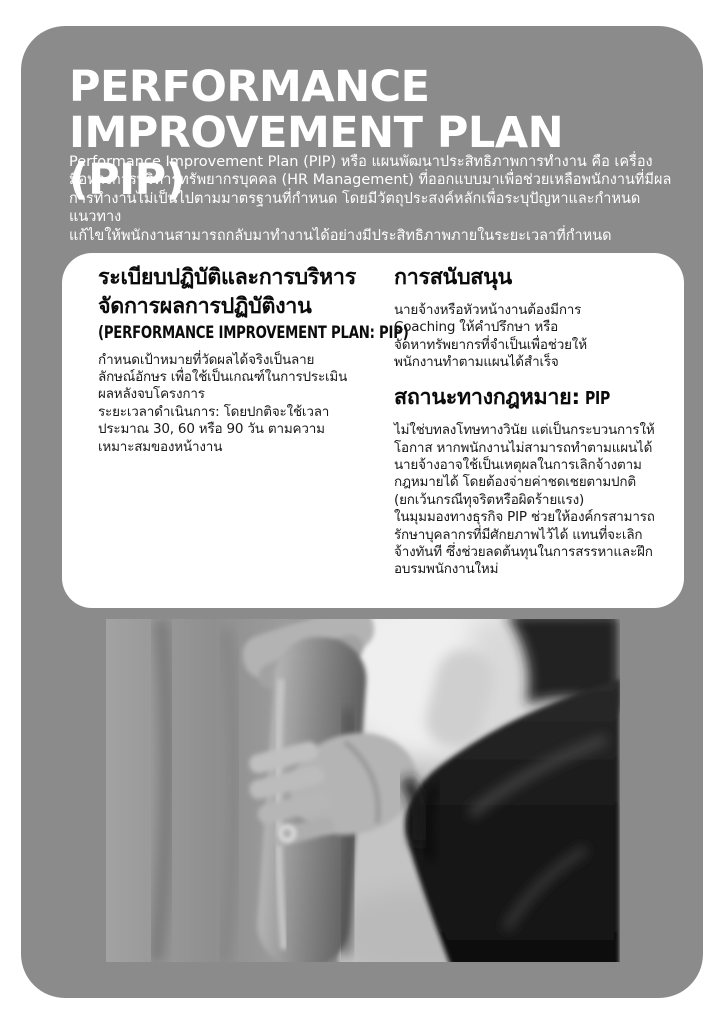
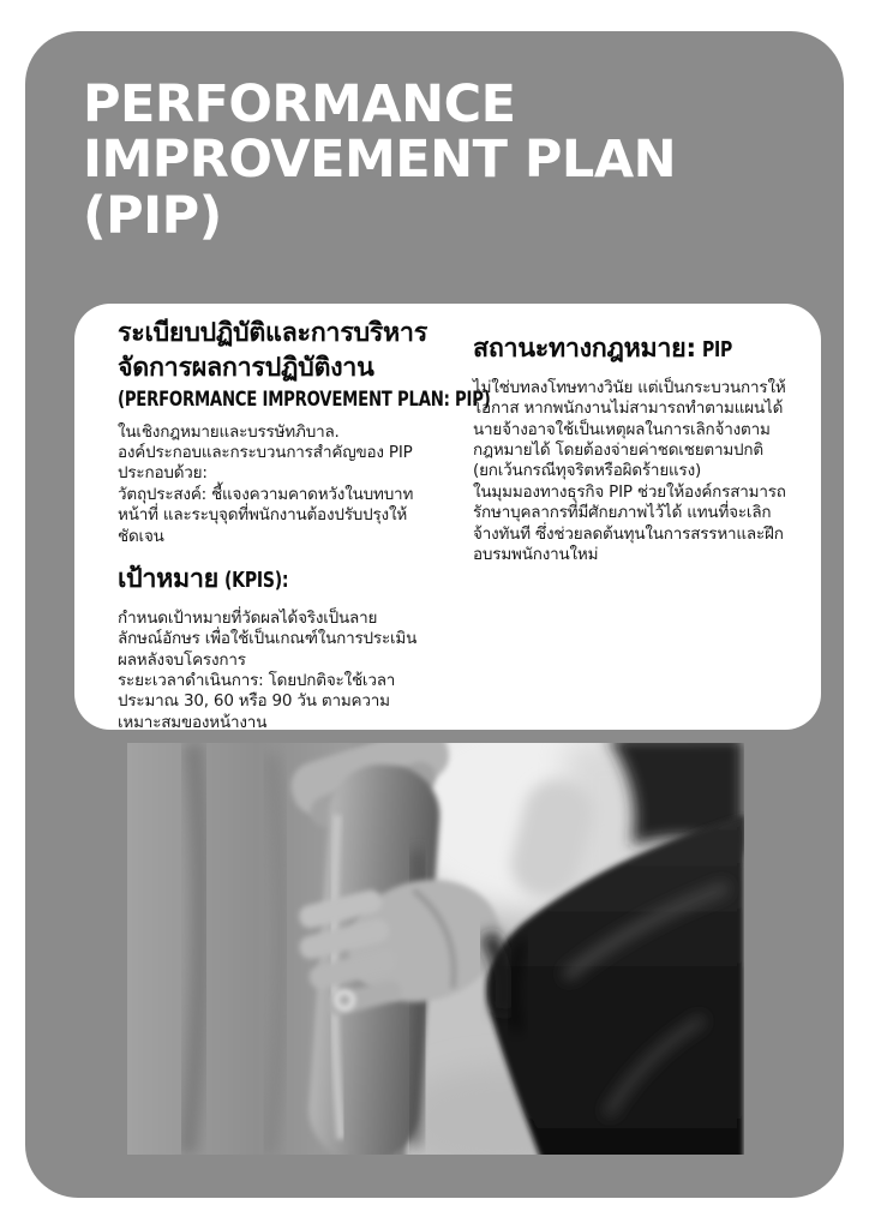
  PERFORMANCE
  IMPROVEMENT PLAN (PIP)
- Performance Improvement Plan (PIP) หรือ แผนพัฒนาประสิทธิภาพการทำงาน คือ เครื่อง
- มือทางการบริหารทรัพยากรบุคคล (HR Management) ที่ออกแบบมาเพื่อช่วยเหลือพนักงานที่มีผล
- การทำงานไม่เป็นไปตามมาตรฐานที่กำหนด โดยมีวัตถุประสงค์หลักเพื่อระบุปัญหาและกำหนดแนวทาง
- แก้ไขให้พนักงานสามารถกลับมาทำงานได้อย่างมีประสิทธิภาพภายในระยะเวลาที่กำหนด
  ระเบียบปฏิบัติและการบริหาร
  จัดการผลการปฏิบัติงาน
  (PERFORMANCE IMPROVEMENT PLAN: PIP)
+ ในเชิงกฎหมายและบรรษัทภิบาล.
+ องค์ประกอบและกระบวนการสำคัญของ PIP
+ ประกอบด้วย:
+ วัตถุประสงค์: ชี้แจงความคาดหวังในบทบาท
+ หน้าที่ และระบุจุดที่พนักงานต้องปรับปรุงให้
+ ชัดเจน
+ เป้าหมาย (KPIS):
  กำหนดเป้าหมายที่วัดผลได้จริงเป็นลาย
  ลักษณ์อักษร เพื่อใช้เป็นเกณฑ์ในการประเมิน
  ผลหลังจบโครงการ
  ระยะเวลาดำเนินการ: โดยปกติจะใช้เวลา
  ประมาณ 30, 60 หรือ 90 วัน ตามความ
  เหมาะสมของหน้างาน
- การสนับสนุน
- นายจ้างหรือหัวหน้างานต้องมีการ
- Coaching ให้คำปรึกษา หรือ
- จัดหาทรัพยากรที่จำเป็นเพื่อช่วยให้
- พนักงานทำตามแผนได้สำเร็จ
  สถานะทางกฎหมาย: PIP
  ไม่ใช่บทลงโทษทางวินัย แต่เป็นกระบวนการให้
  โอกาส หากพนักงานไม่สามารถทำตามแผนได้
  นายจ้างอาจใช้เป็นเหตุผลในการเลิกจ้างตาม
  กฎหมายได้ โดยต้องจ่ายค่าชดเชยตามปกติ
  (ยกเว้นกรณีทุจริตหรือผิดร้ายแรง)
  ในมุมมองทางธุรกิจ PIP ช่วยให้องค์กรสามารถ
  รักษาบุคลากรที่มีศักยภาพไว้ได้ แทนที่จะเลิก
  จ้างทันที ซึ่งช่วยลดต้นทุนในการสรรหาและฝึก
  อบรมพนักงานใหม่
